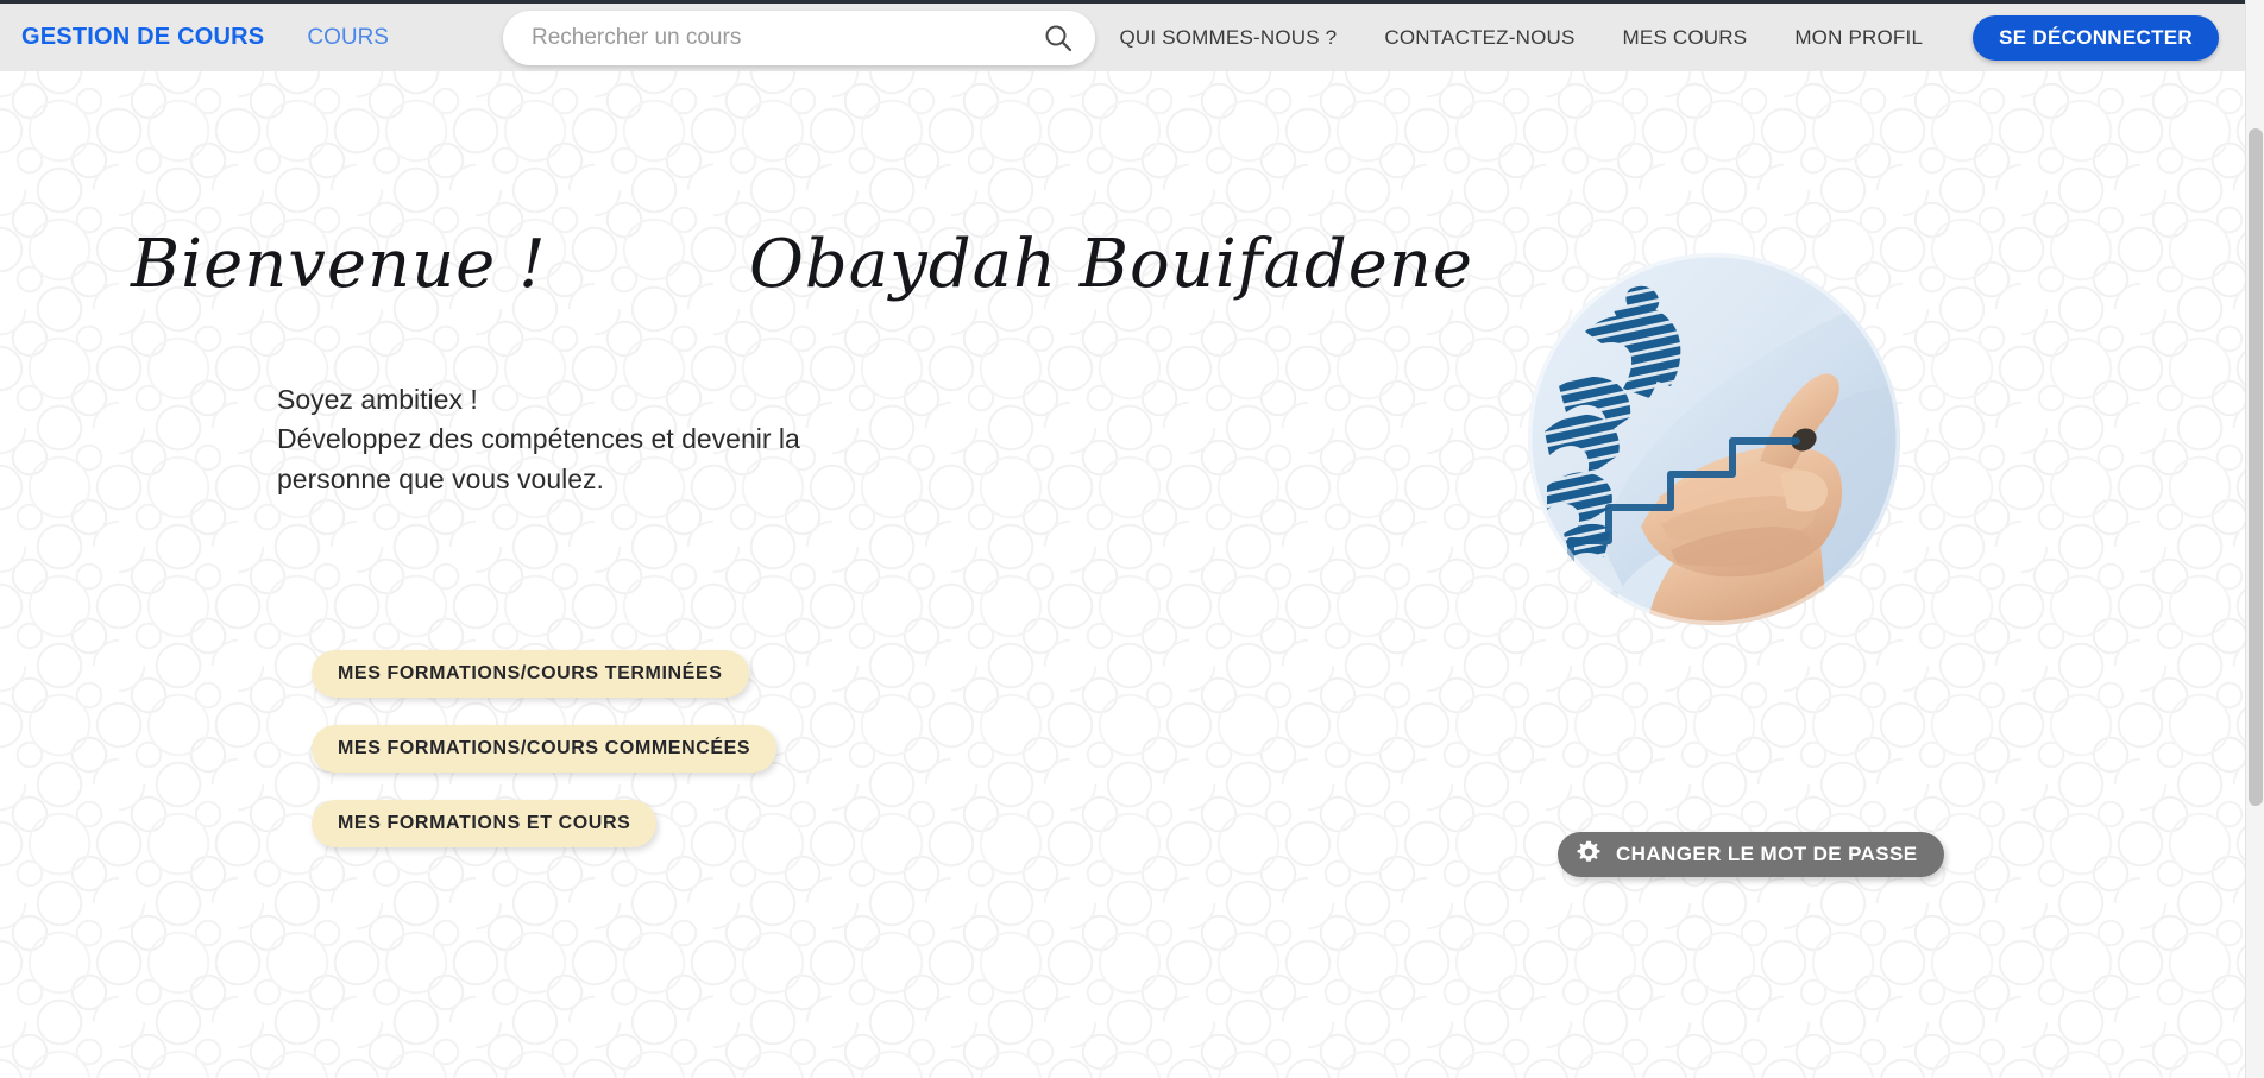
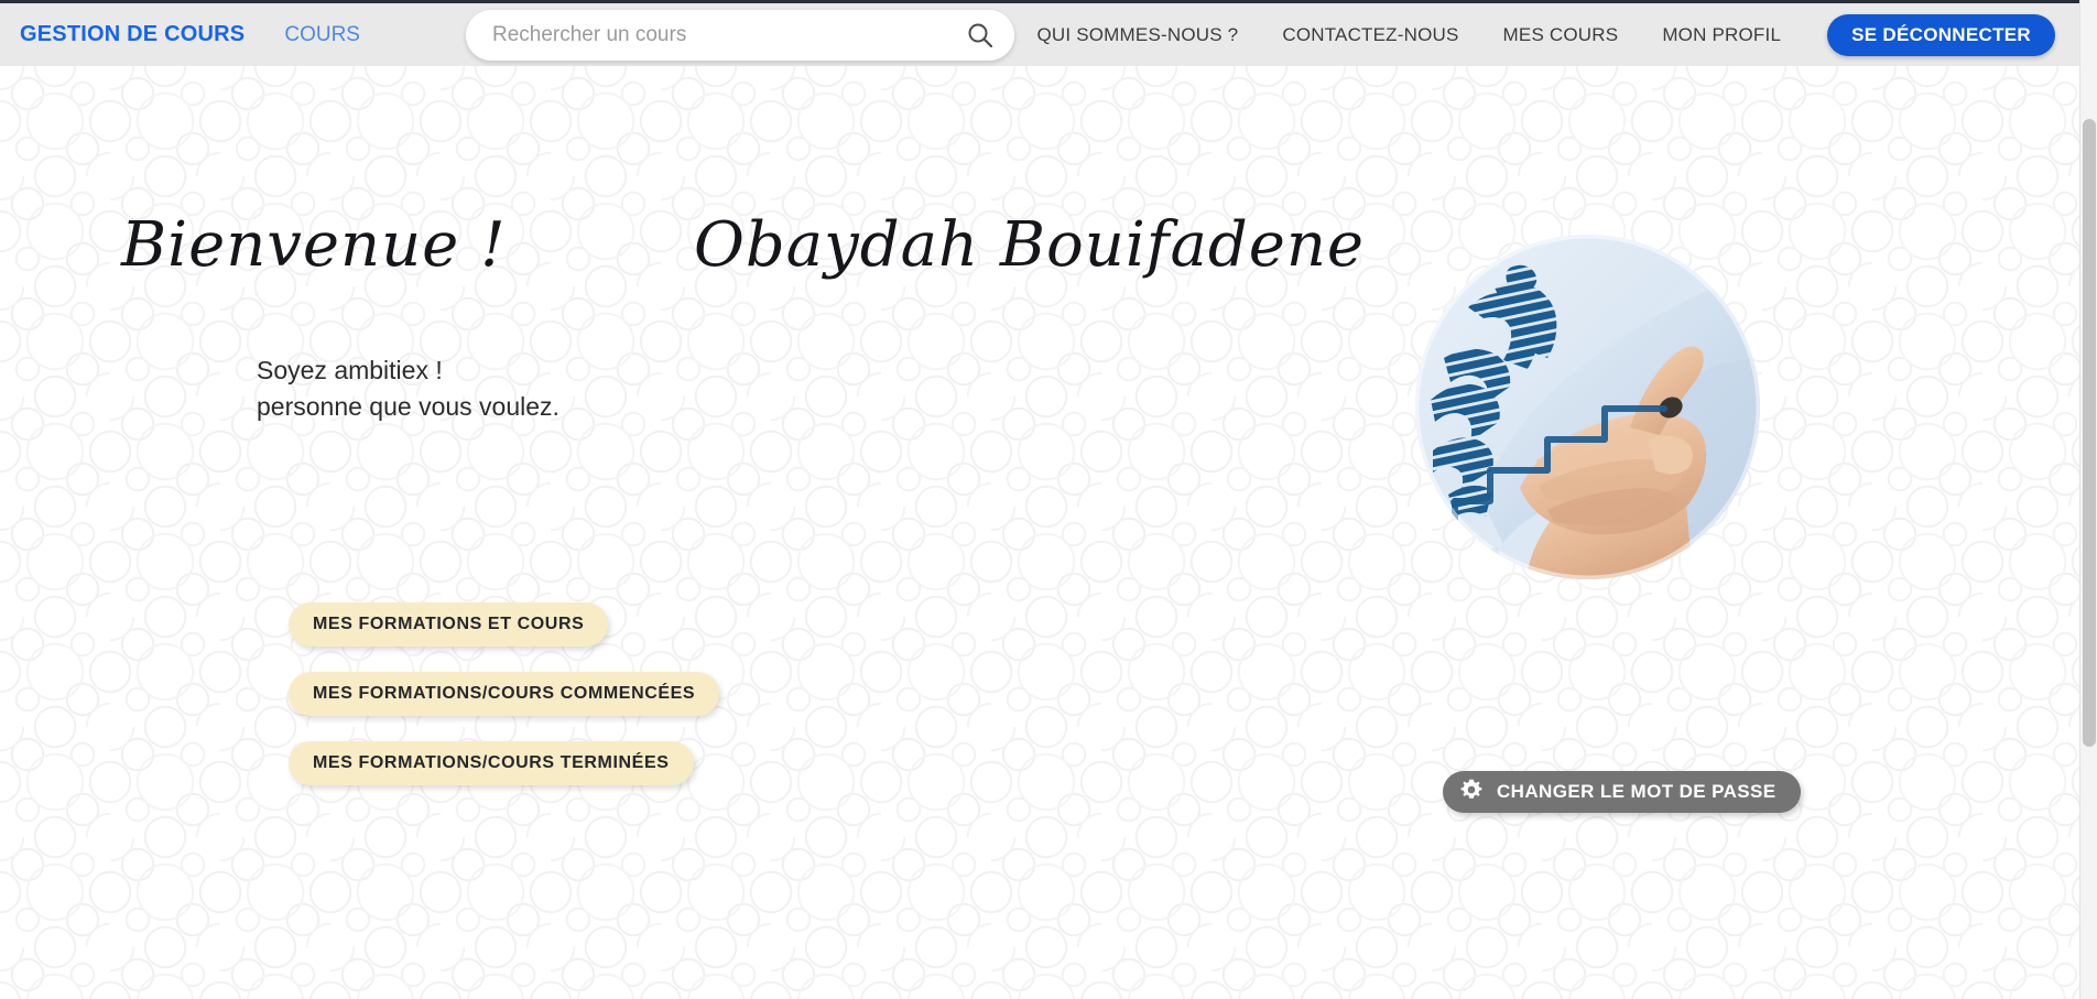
  GESTION DE COURS
  COURS
  Rechercher un cours
  QUI SOMMES-NOUS ?
  CONTACTEZ-NOUS
  MES COURS
  MON PROFIL
  SE DÉCONNECTER
  Bienvenue !
  Obaydah Bouifadene
  Soyez ambitiex !
- Développez des compétences et devenir la
  personne que vous voulez.
- MES FORMATIONS/COURS TERMINÉES
+ MES FORMATIONS ET COURS
  MES FORMATIONS/COURS COMMENCÉES
- MES FORMATIONS ET COURS
+ MES FORMATIONS/COURS TERMINÉES
  CHANGER LE MOT DE PASSE
